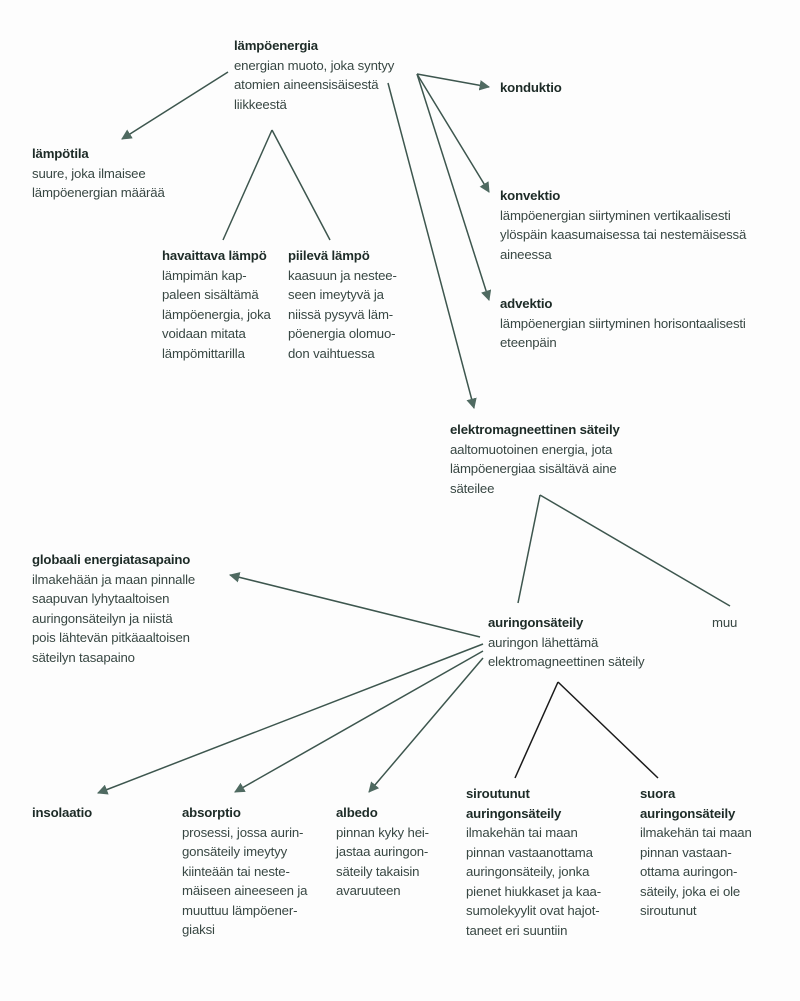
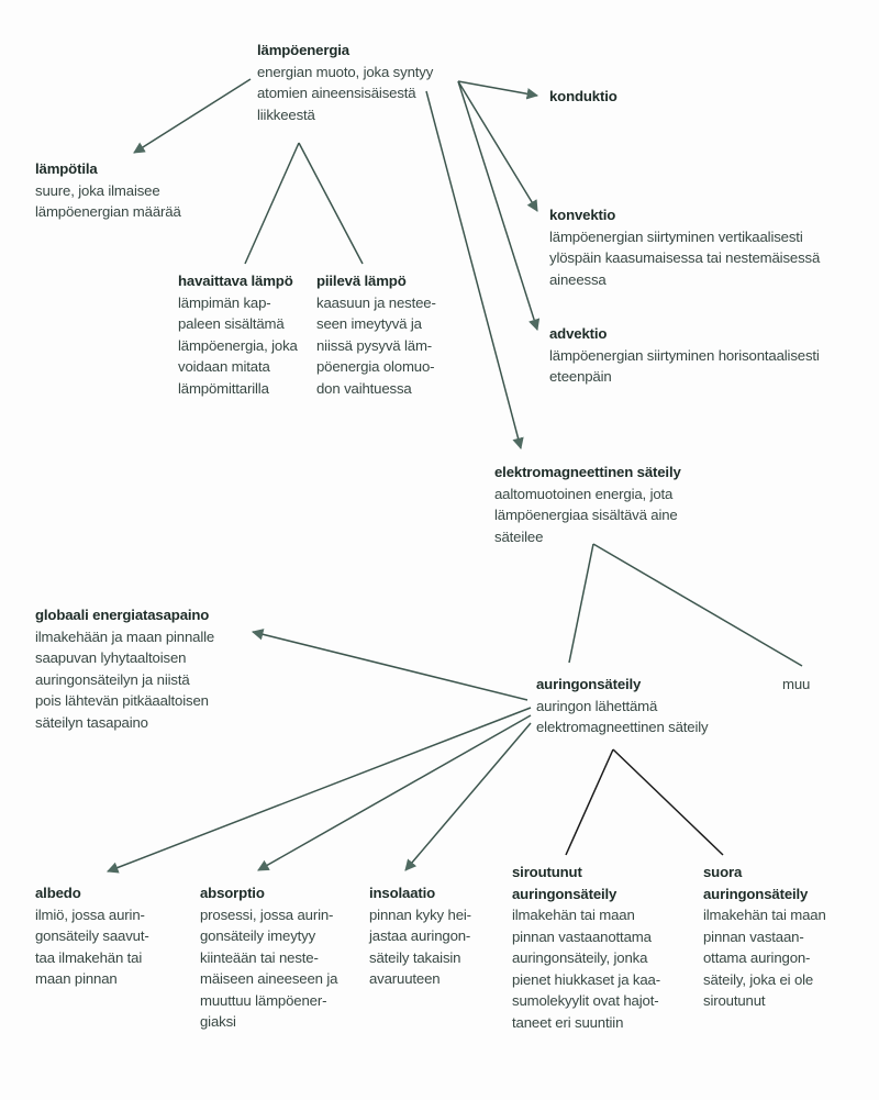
  lämpöenergia
  energian muoto, joka syntyy
  atomien aineensisäisestä
  liikkeestä
  lämpötila
  suure, joka ilmaisee
  lämpöenergian määrää
  havaittava lämpö
  lämpimän kap-
  paleen sisältämä
  lämpöenergia, joka
  voidaan mitata
  lämpömittarilla
  piilevä lämpö
  kaasuun ja nestee-
  seen imeytyvä ja
  niissä pysyvä läm-
  pöenergia olomuo-
  don vaihtuessa
  konduktio
  konvektio
  lämpöenergian siirtyminen vertikaalisesti
  ylöspäin kaasumaisessa tai nestemäisessä
  aineessa
  advektio
  lämpöenergian siirtyminen horisontaalisesti
  eteenpäin
  elektromagneettinen säteily
  aaltomuotoinen energia, jota
  lämpöenergiaa sisältävä aine
  säteilee
  globaali energiatasapaino
  ilmakehään ja maan pinnalle
  saapuvan lyhytaaltoisen
  auringonsäteilyn ja niistä
  pois lähtevän pitkäaaltoisen
  säteilyn tasapaino
  auringonsäteily
  auringon lähettämä
  elektromagneettinen säteily
  muu
- insolaatio
+ albedo
+ ilmiö, jossa aurin-
+ gonsäteily saavut-
+ taa ilmakehän tai
+ maan pinnan
  absorptio
  prosessi, jossa aurin-
  gonsäteily imeytyy
  kiinteään tai neste-
  mäiseen aineeseen ja
  muuttuu lämpöener-
  giaksi
- albedo
+ insolaatio
  pinnan kyky hei-
  jastaa auringon-
  säteily takaisin
  avaruuteen
  siroutunut
  auringonsäteily
  ilmakehän tai maan
  pinnan vastaanottama
  auringonsäteily, jonka
  pienet hiukkaset ja kaa-
  sumolekyylit ovat hajot-
  taneet eri suuntiin
  suora
  auringonsäteily
  ilmakehän tai maan
  pinnan vastaan-
  ottama auringon-
  säteily, joka ei ole
  siroutunut
